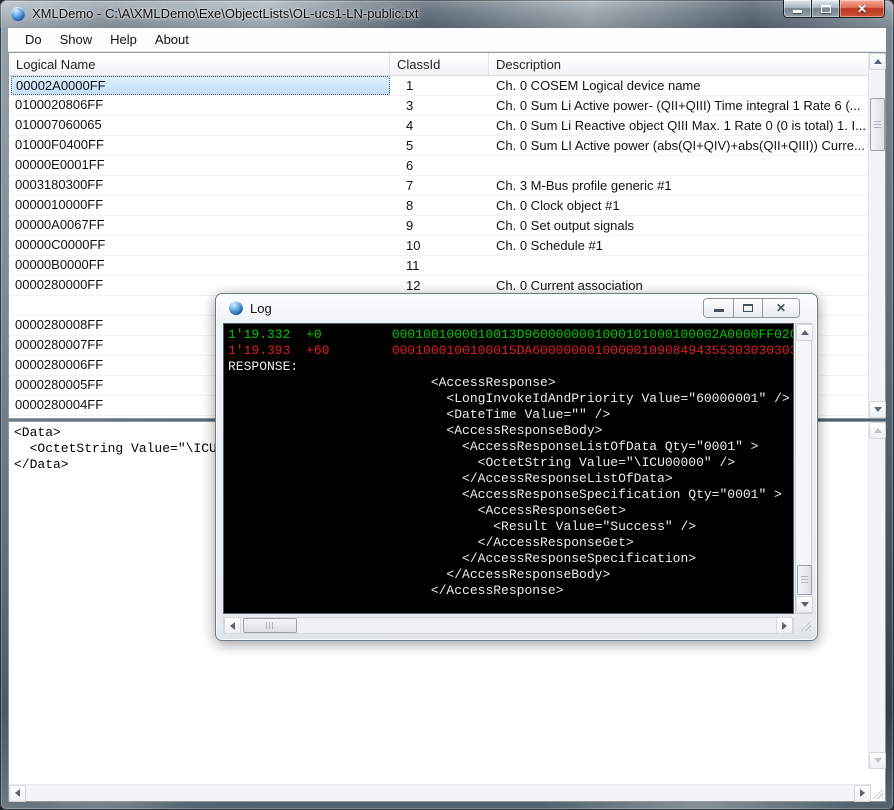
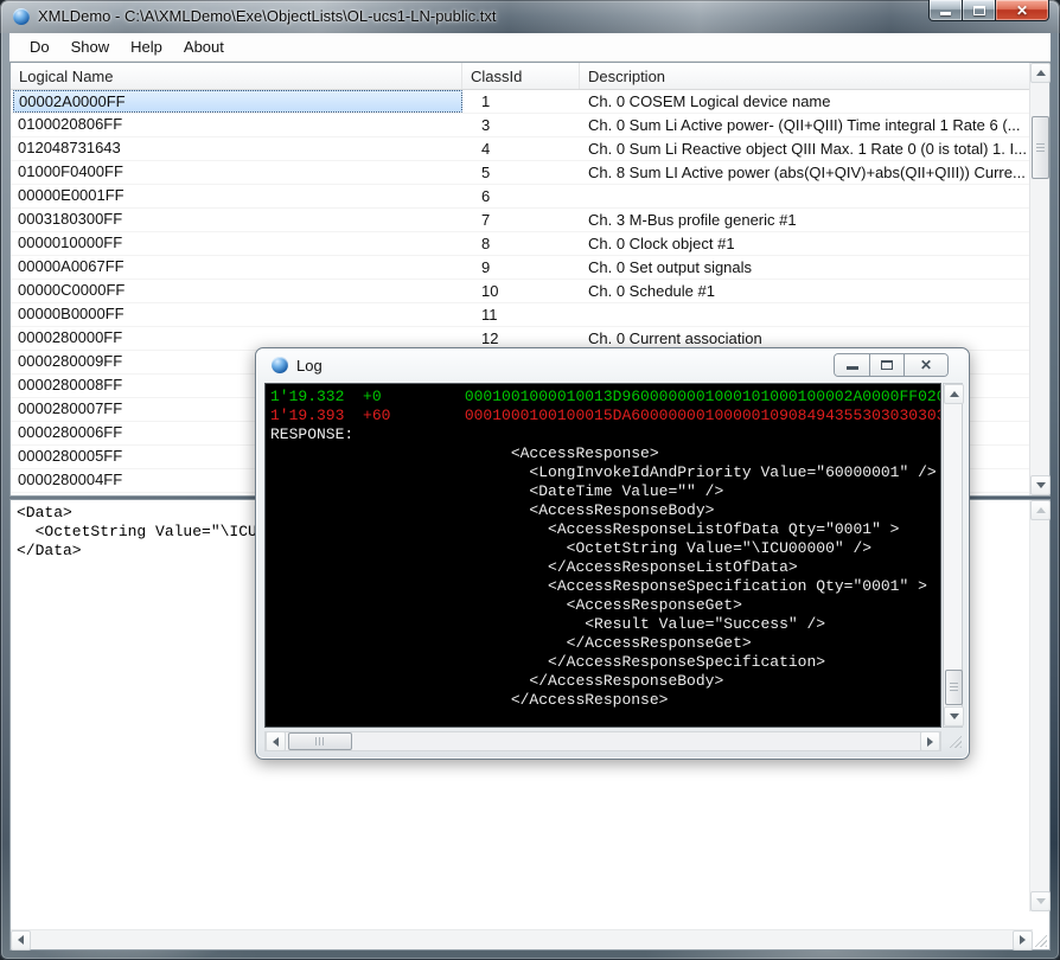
  XMLDemo - C:\A\XMLDemo\Exe\ObjectLists\OL-ucs1-LN-public.txt
  ✕
  Do
  Show
  Help
  About
  Logical Name
  ClassId
  Description
  00002A0000FF
  1
  Ch. 0 COSEM Logical device name
  0100020806FF
  3
  Ch. 0 Sum Li Active power- (QII+QIII) Time integral 1 Rate 6 (...
- 010007060065
+ 012048731643
  4
  Ch. 0 Sum Li Reactive object QIII Max. 1 Rate 0 (0 is total) 1. I...
  01000F0400FF
  5
- Ch. 0 Sum LI Active power (abs(QI+QIV)+abs(QII+QIII)) Curre...
+ Ch. 8 Sum LI Active power (abs(QI+QIV)+abs(QII+QIII)) Curre...
  00000E0001FF
  6
  0003180300FF
  7
  Ch. 3 M-Bus profile generic #1
  0000010000FF
  8
  Ch. 0 Clock object #1
  00000A0067FF
  9
  Ch. 0 Set output signals
  00000C0000FF
  10
  Ch. 0 Schedule #1
  00000B0000FF
  11
  0000280000FF
  12
  Ch. 0 Current association
+ 0000280009FF
  0000280008FF
  0000280007FF
  0000280006FF
  0000280005FF
  0000280004FF
  <Data>
  <OctetString Value="\ICU
  </Data>
  Log
  ✕
  1'19.332 +0 0001001000010013D9600000001000101000100002A0000FF02
  1'19.393 +60 0001000100100015DA600000001000001090849435530303030
  RESPONSE:
  <AccessResponse>
  <LongInvokeIdAndPriority Value="60000001" />
  <DateTime Value="" />
  <AccessResponseBody>
  <AccessResponseListOfData Qty="0001" >
  <OctetString Value="\ICU00000" />
  </AccessResponseListOfData>
  <AccessResponseSpecification Qty="0001" >
  <AccessResponseGet>
  <Result Value="Success" />
  </AccessResponseGet>
  </AccessResponseSpecification>
  </AccessResponseBody>
  </AccessResponse>
